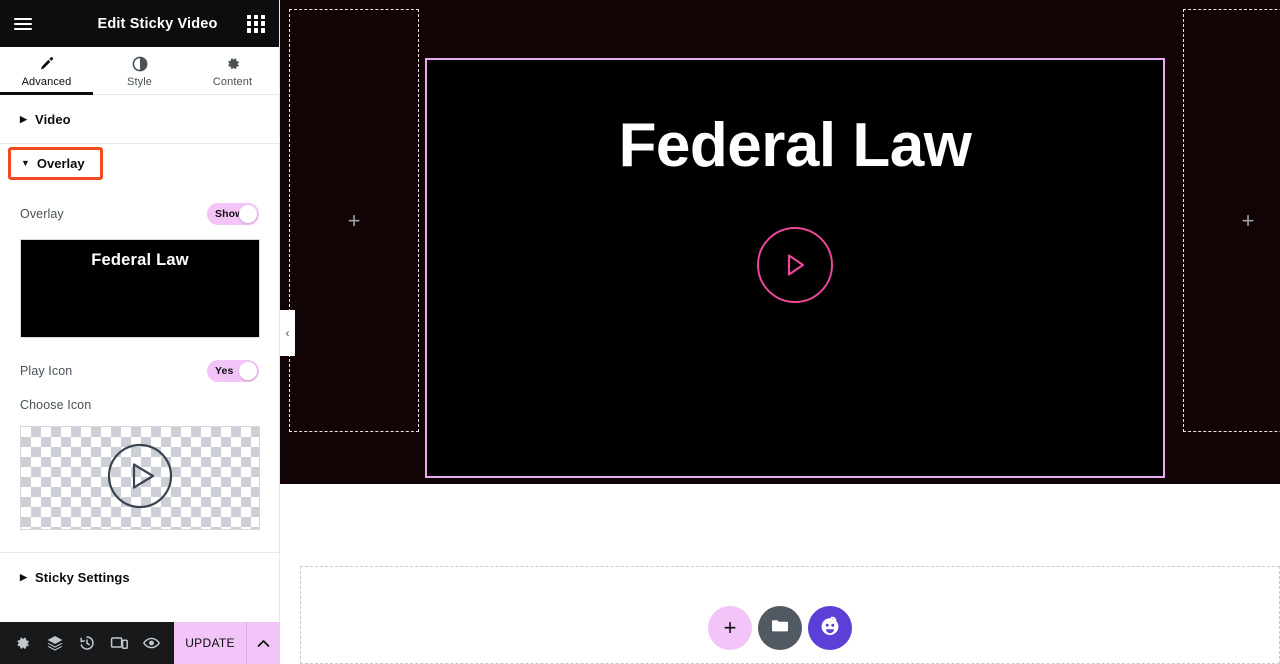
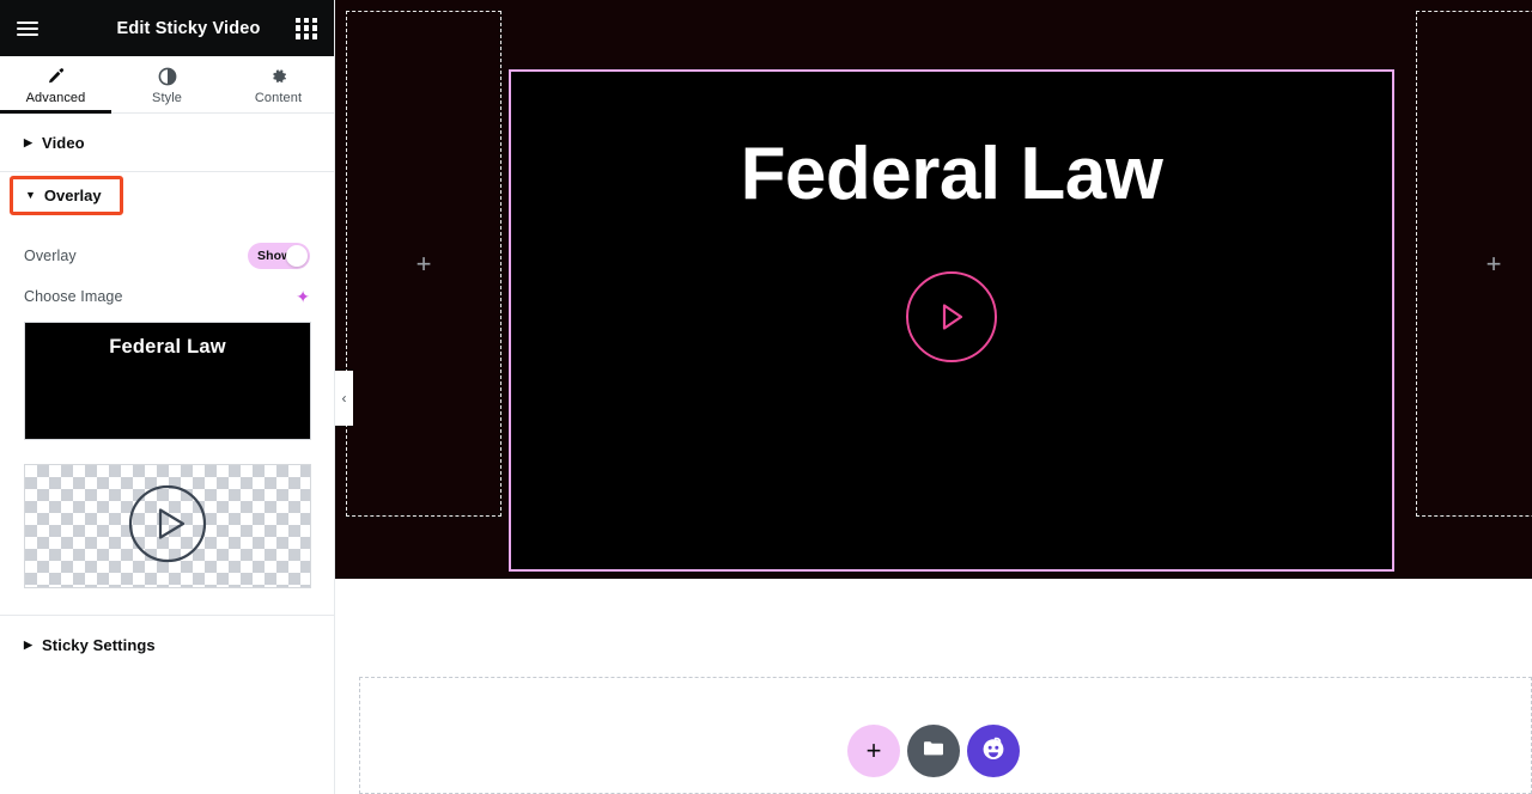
  Edit Sticky Video
  Advanced
  Style
  Content
  ▶
  Video
  ▼
  Overlay
  Overlay
  Sho
+ Choose Image
+ ✦
  Federal Law
- Play Icon
- Yes
- Choose Icon
  ▶
  Sticky Settings
- UPDATE
  +
  +
  Federal Law
  ‹
  +
